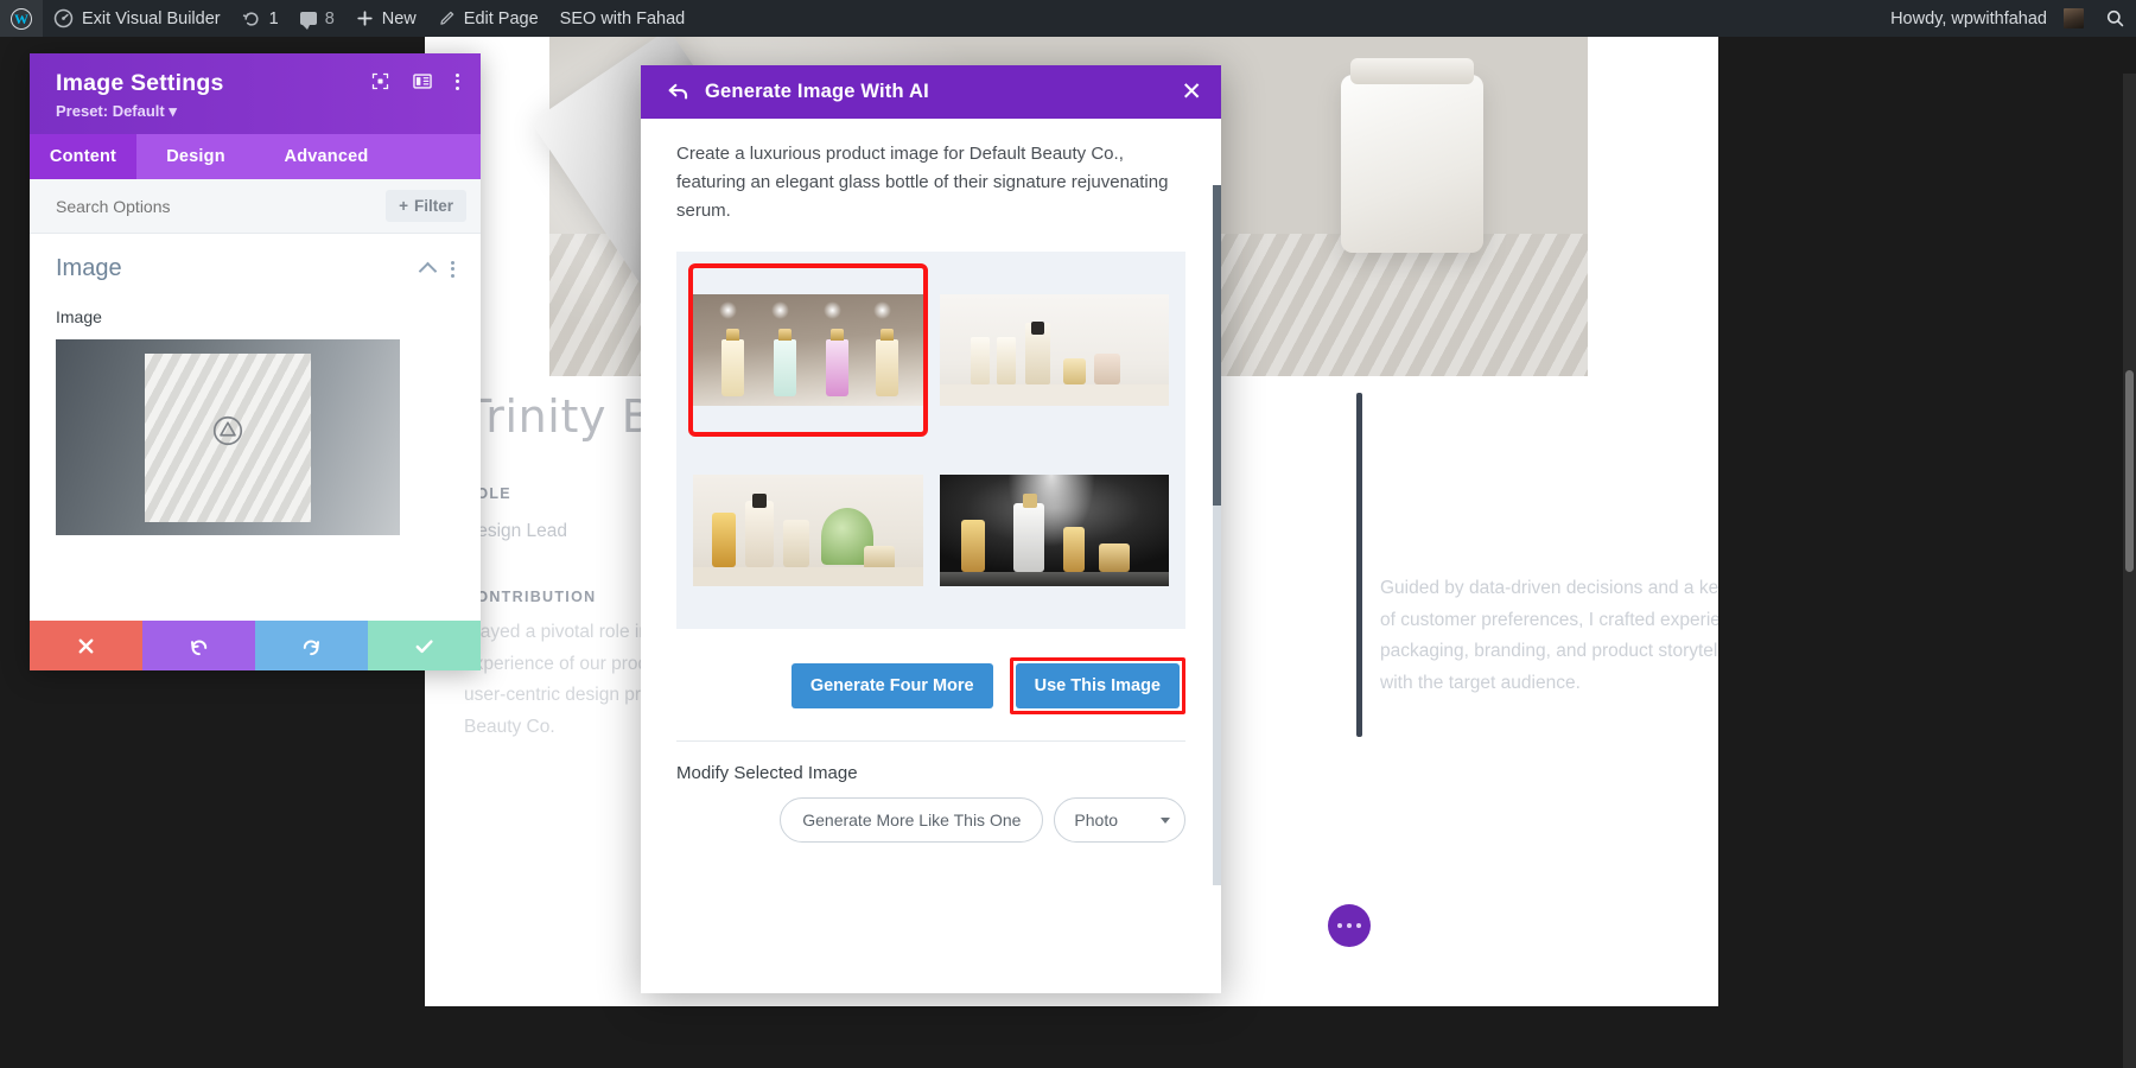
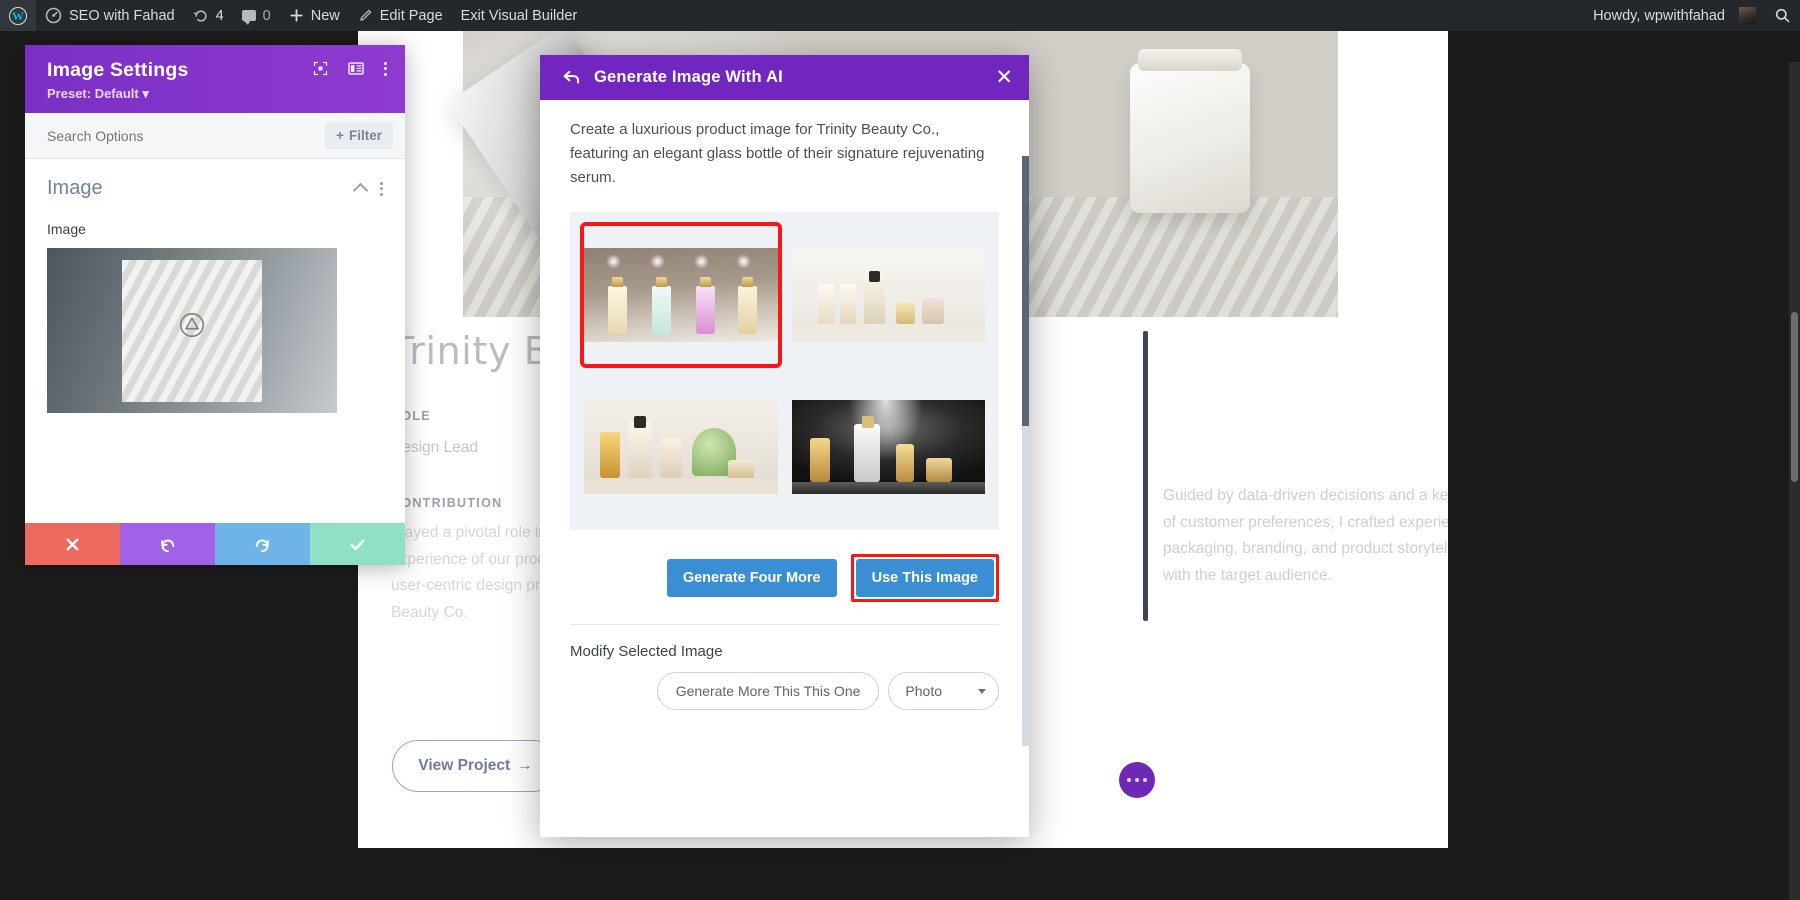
  OLE
  esign Lead
  ONTRIBUTION
  Guided by data-driven decisions and a ke of customer preferences, I crafted experie packaging, branding, and product storytel with the target audience.
+ View Project
+ →
  W
- Exit Visual Builder
+ SEO with Fahad
- 1
+ 4
- 8
+ 0
  New
  Edit Page
- SEO with Fahad
+ Exit Visual Builder
  Howdy, wpwithfahad
  Image Settings
  Preset: Default ▾
- Content
- Design
- Advanced
  Search Options
  +
  Filter
  Image
  Image
  Generate Image With AI
  ✕
- Create a luxurious product image for Default Beauty Co., featuring an elegant glass bottle of their signature rejuvenating serum.
+ Create a luxurious product image for Trinity Beauty Co., featuring an elegant glass bottle of their signature rejuvenating serum.
  Generate Four More
  Use This Image
  Modify Selected Image
- Generate More Like This One
+ Generate More This This One
  Photo
